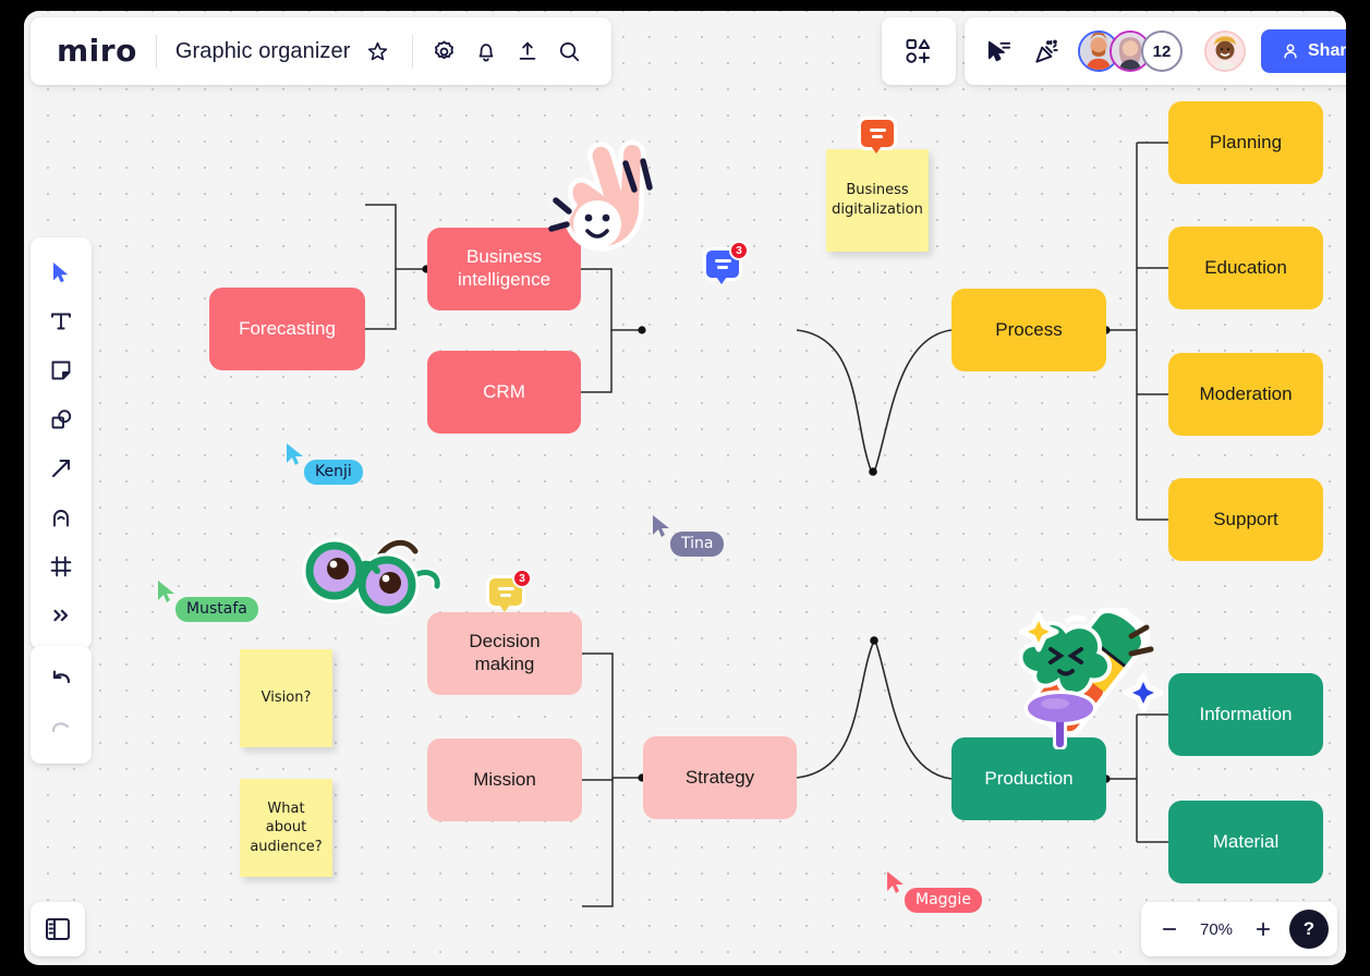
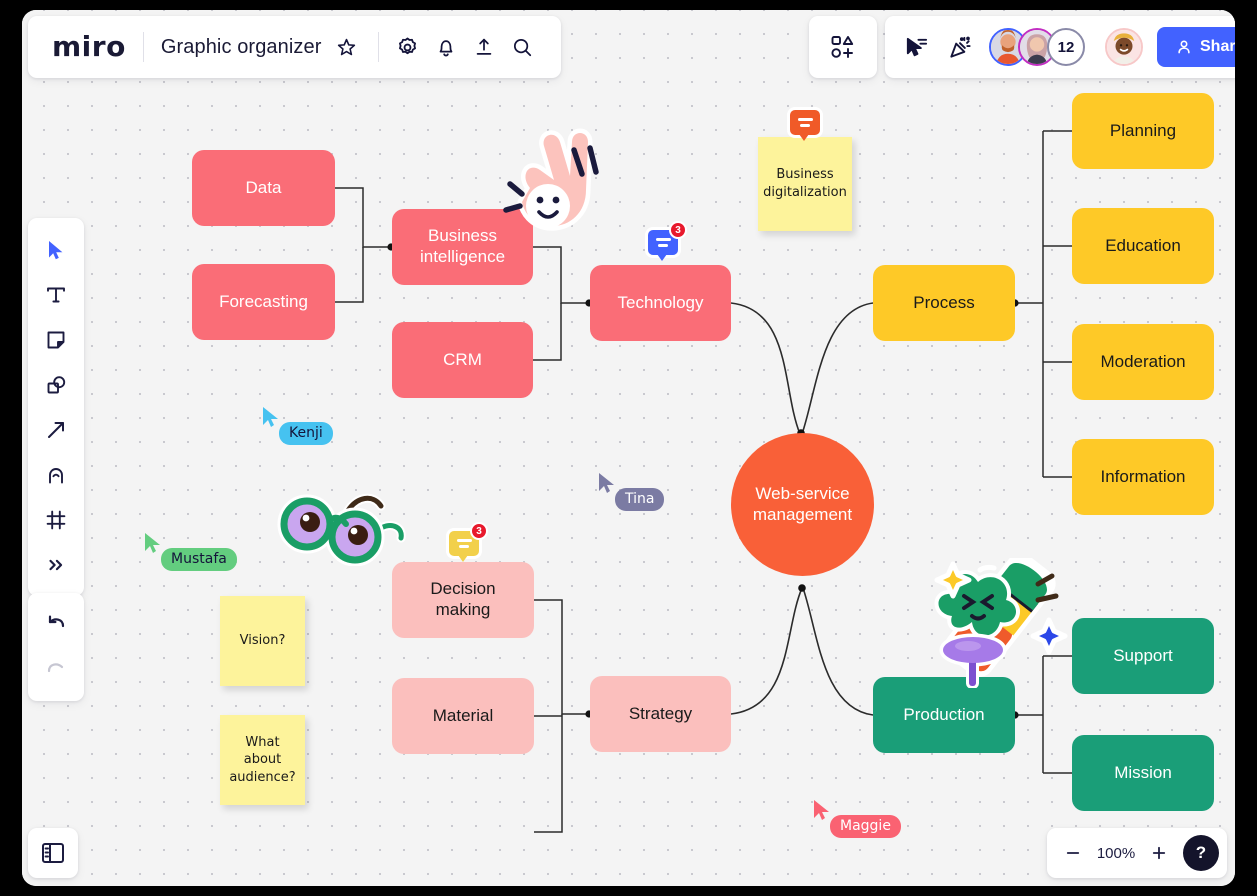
+ Data
  Forecasting
  Business
  intelligence
  CRM
+ Technology
  Process
  Planning
  Education
  Moderation
- Support
+ Information
+ Web-service
+ management
  Decision
  making
- Mission
+ Material
  Strategy
  Production
- Information
+ Support
- Material
+ Mission
  Business
  digitalization
  Vision?
  What about
  audience?
  3
  3
  Kenji
  Mustafa
  Tina
  Maggie
  miro
  Graphic organizer
  12
  Shar
- 70%
+ 100%
  ?
